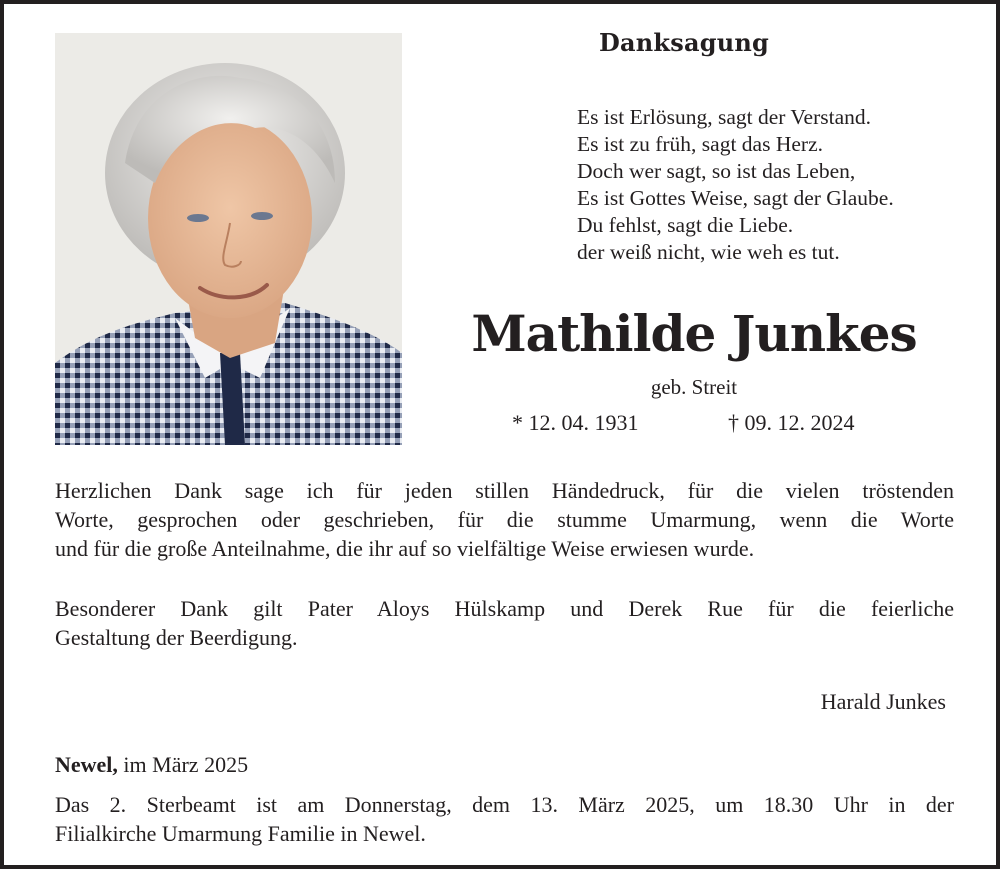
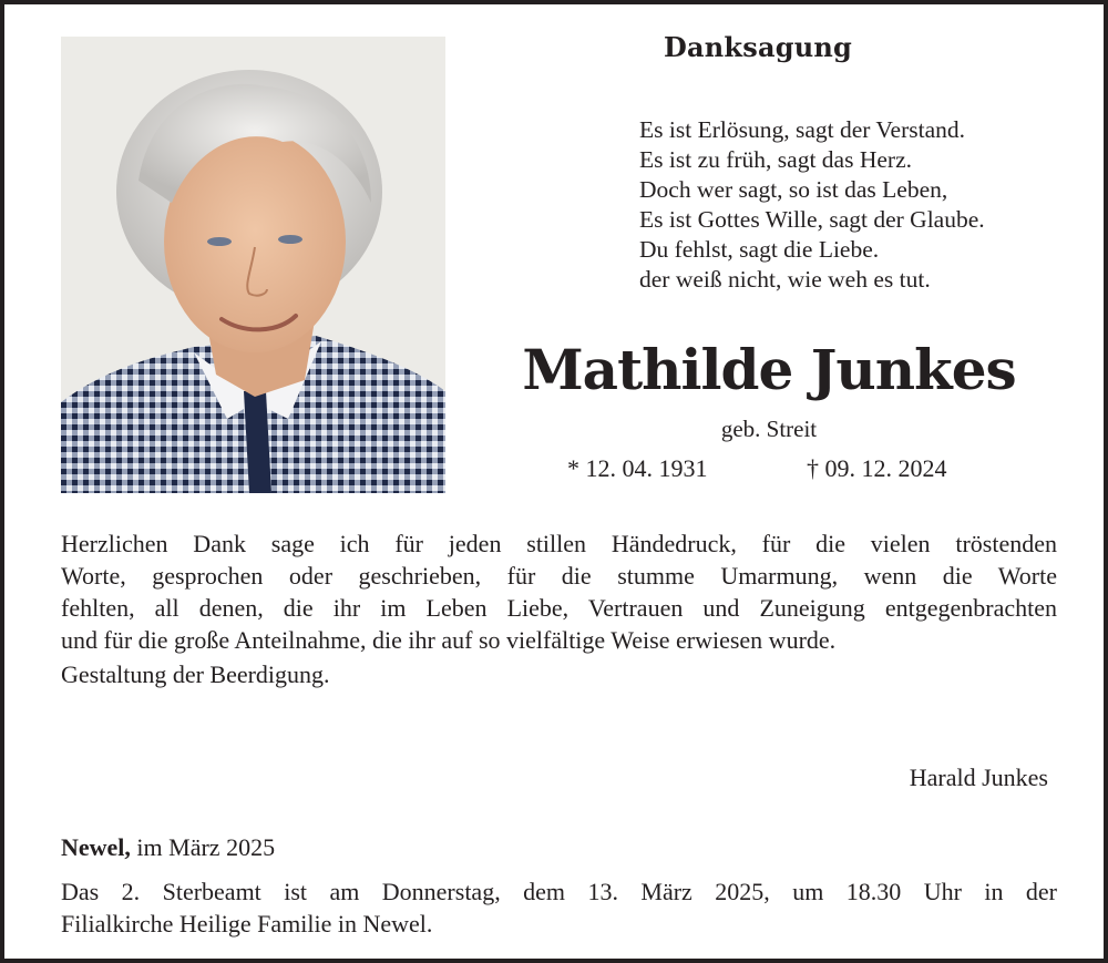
  Danksagung
  Es ist Erlösung, sagt der Verstand.
  Es ist zu früh, sagt das Herz.
  Doch wer sagt, so ist das Leben,
- Es ist Gottes Weise, sagt der Glaube.
+ Es ist Gottes Wille, sagt der Glaube.
  Du fehlst, sagt die Liebe.
  der weiß nicht, wie weh es tut.
  Mathilde Junkes
  geb. Streit
  * 12. 04. 1931
  † 09. 12. 2024
  Herzlichen Dank sage ich für jeden stillen Händedruck, für die vielen tröstenden
  Worte, gesprochen oder geschrieben, für die stumme Umarmung, wenn die Worte
+ fehlten, all denen, die ihr im Leben Liebe, Vertrauen und Zuneigung entgegenbrachten
  und für die große Anteilnahme, die ihr auf so vielfältige Weise erwiesen wurde.
- Besonderer Dank gilt Pater Aloys Hülskamp und Derek Rue für die feierliche
  Gestaltung der Beerdigung.
  Harald Junkes
  Newel, im März 2025
  Das 2. Sterbeamt ist am Donnerstag, dem 13. März 2025, um 18.30 Uhr in der
- Filialkirche Umarmung Familie in Newel.
+ Filialkirche Heilige Familie in Newel.
